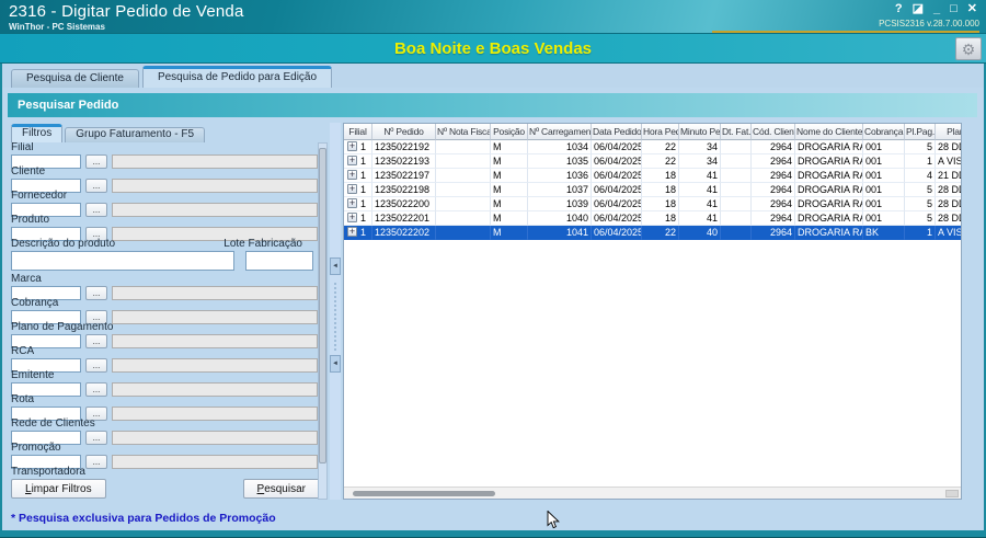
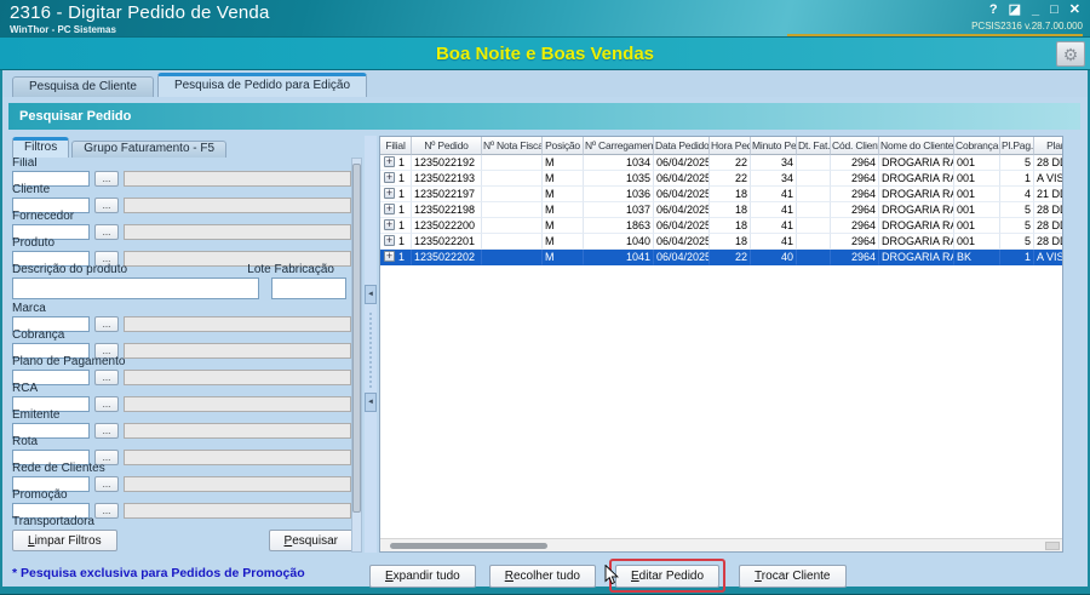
  2316 - Digitar Pedido de Venda
  WinThor - PC Sistemas
  ?
  ◪
  _
  □
  ✕
  PCSIS2316 v.28.7.00.000
  Boa Noite e Boas Vendas
  ⚙
  Pesquisa de Cliente
  Pesquisa de Pedido para Edição
  Pesquisar Pedido
  Filtros
  Grupo Faturamento - F5
  Filial
  ...
  Cliente
  ...
  Fornecedor
  ...
  Produto
  ...
  Descrição do produto
  Lote Fabricação
  Marca
  ...
  Cobrança
  ...
  Plano de Pagamento
  ...
  RCA
  ...
  Emitente
  ...
  Rota
  ...
  Rede de Clientes
  ...
  Promoção
  ...
  Transportadora
  Limpar Filtros
  Pesquisar
  * Pesquisa exclusiva para Pedidos de Promoção
  Filial
  Nº Pedido
  Nº Nota Fisca
  Posição
  Nº Carregamen
  Data Pedido
  Hora Pe
  Minuto Pe
  Dt. Fat.
  Cód. Clien
  Nome do Cliente
  Cobrança
  Pl.Pag.
  + 1
  1235022192
  M
  1034
  06/04/2025
  22
  34
  2964
  DROGARIA RA
  001
  5
  28 D
  + 1
  1235022193
  M
  1035
  06/04/2025
  22
  34
  2964
  DROGARIA RA
  001
  1
  + 1
  1235022197
  M
  1036
  06/04/2025
  18
  41
  2964
  DROGARIA RA
  001
  4
  + 1
  1235022198
  M
  1037
  06/04/2025
  18
  41
  2964
  DROGARIA RA
  001
  5
  28 D
  + 1
  1235022200
  M
- 1039
+ 1863
  06/04/2025
  18
  41
  2964
  DROGARIA RA
  001
  5
  28 D
  + 1
  1235022201
  M
  1040
  06/04/2025
  18
  41
  2964
  DROGARIA RA
  001
  5
  28 D
  + 1
  1235022202
  M
  1041
  06/04/2025
  22
  40
  2964
  DROGARIA R
  BK
  1
+ Expandir tudo
+ Recolher tudo
+ Editar Pedido
+ Trocar Cliente
